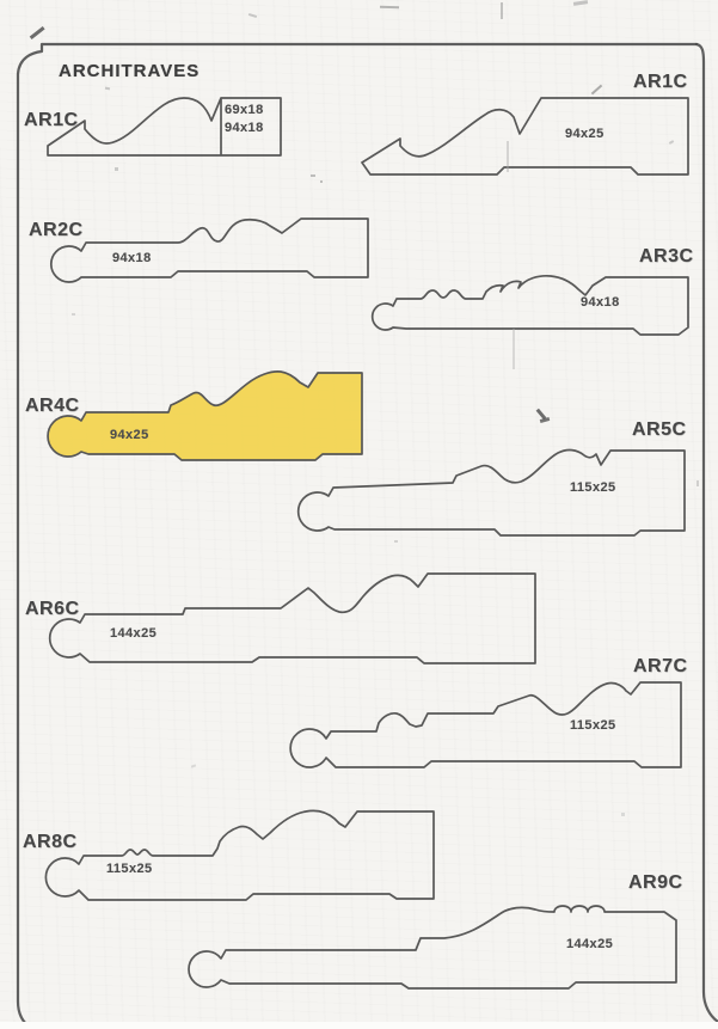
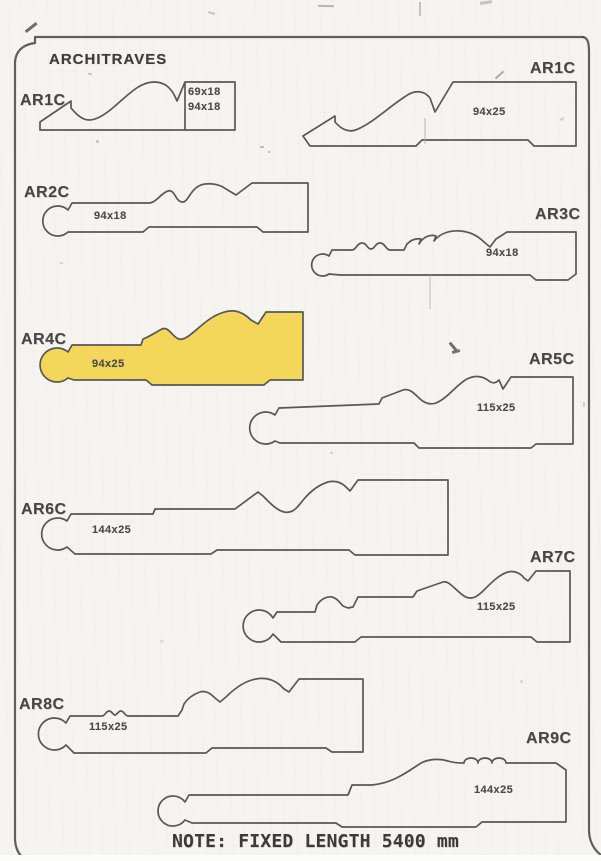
  ARCHITRAVES
  AR1C
  69x18
  94x18
  AR1C
  94x25
  AR2C
  94x18
  AR3C
  94x18
  AR4C
  94x25
  AR5C
  115x25
  AR6C
  144x25
  AR7C
  115x25
  AR8C
  115x25
  AR9C
  144x25
+ NOTE: FIXED LENGTH 5400 mm
